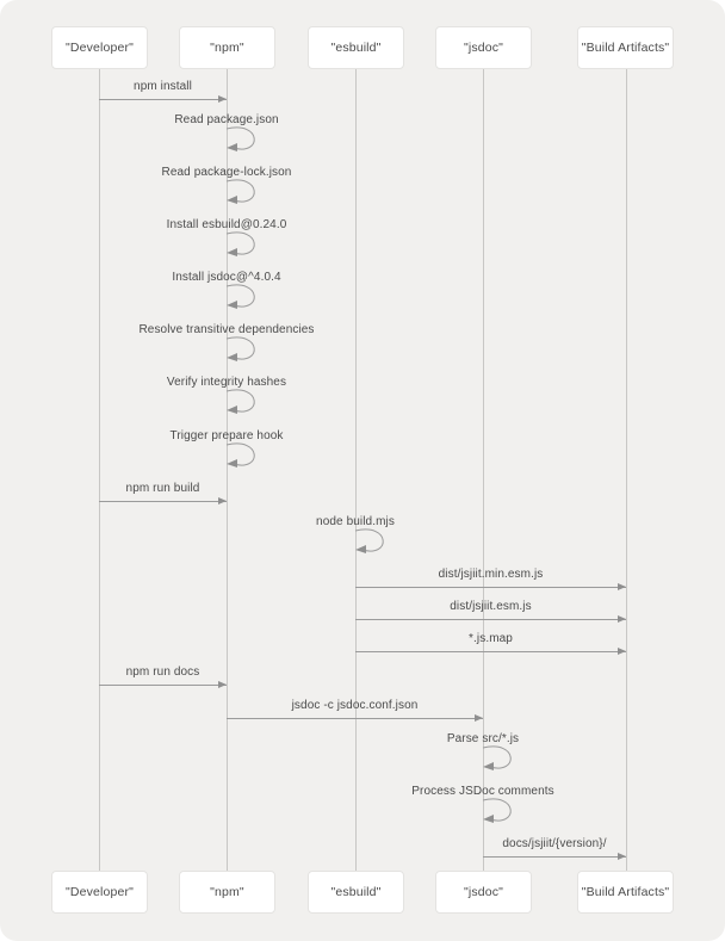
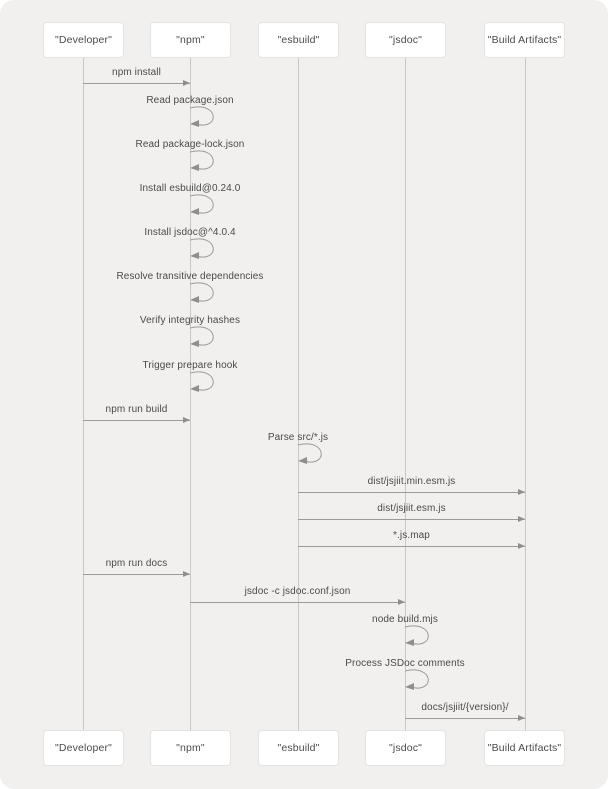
  "Developer"
  "npm"
  "esbuild"
  "jsdoc"
  "Build Artifacts"
  npm install
  Read package.json
  Read package-lock.json
  Install esbuild@0.24.0
  Install jsdoc@^4.0.4
  Resolve transitive dependencies
  Verify integrity hashes
  Trigger prepare hook
  npm run build
- node build.mjs
+ Parse src/*.js
  dist/jsjiit.min.esm.js
  dist/jsjiit.esm.js
  *.js.map
  npm run docs
  jsdoc -c jsdoc.conf.json
- Parse src/*.js
+ node build.mjs
  Process JSDoc comments
  docs/jsjiit/{version}/
  "Developer"
  "npm"
  "esbuild"
  "jsdoc"
  "Build Artifacts"
